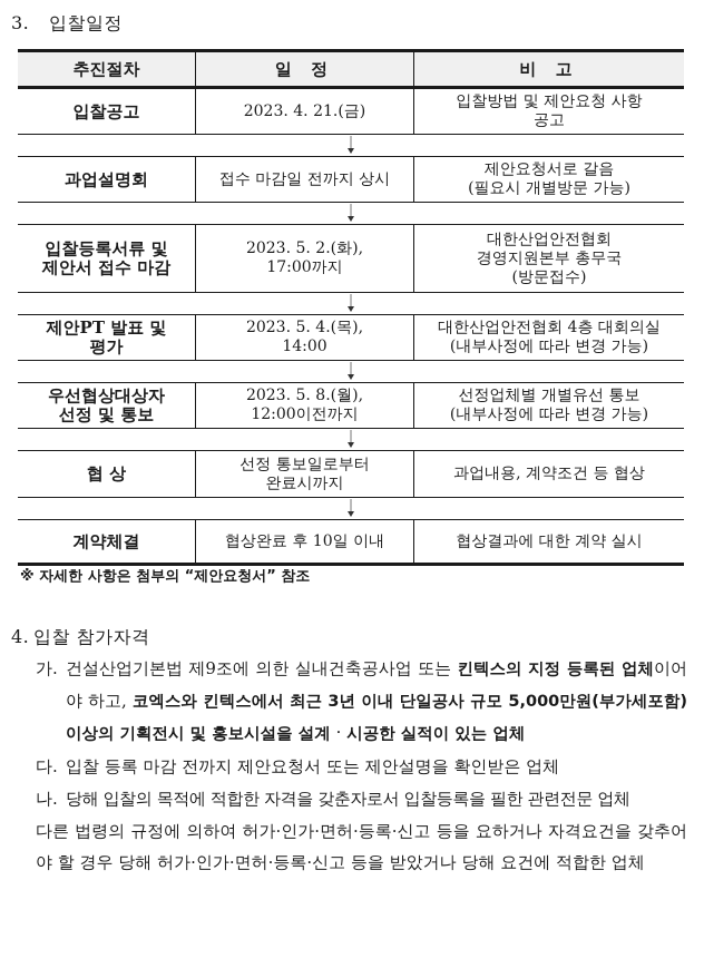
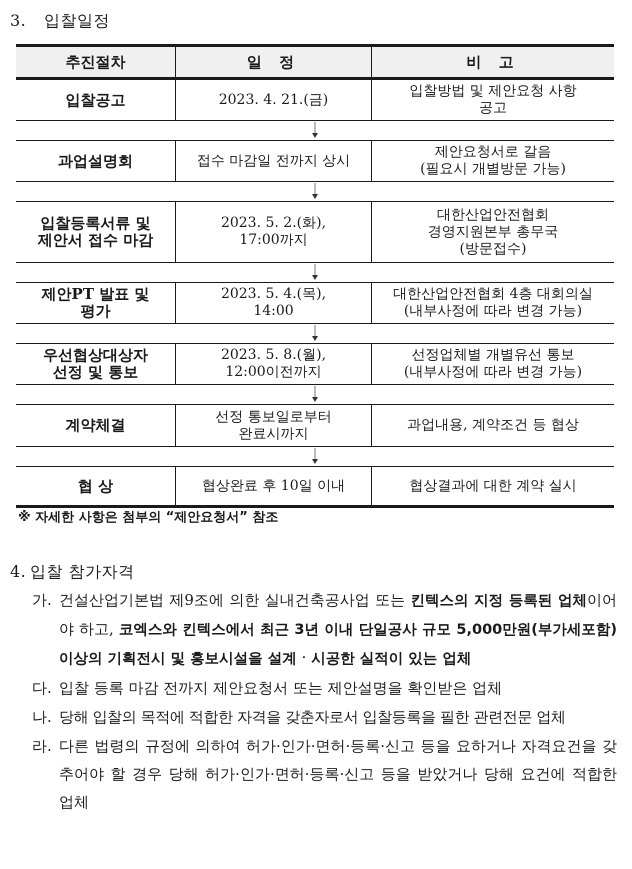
  3. 입찰일정
  추진절차
  일 정
  비 고
  입찰공고
  2023. 4. 21.(금)
  입찰방법 및 제안요청 사항
  공고
  과업설명회
  접수 마감일 전까지 상시
  제안요청서로 갈음
  (필요시 개별방문 가능)
  입찰등록서류 및
  제안서 접수 마감
  2023. 5. 2.(화),
  17:00까지
  대한산업안전협회
  경영지원본부 총무국
  (방문접수)
  제안PT 발표 및
  평가
  2023. 5. 4.(목),
  14:00
  대한산업안전협회 4층 대회의실
  (내부사정에 따라 변경 가능)
  우선협상대상자
  선정 및 통보
  2023. 5. 8.(월),
  12:00이전까지
  선정업체별 개별유선 통보
  (내부사정에 따라 변경 가능)
- 협 상
+ 계약체결
  선정 통보일로부터
  완료시까지
  과업내용, 계약조건 등 협상
- 계약체결
+ 협 상
  협상완료 후 10일 이내
  협상결과에 대한 계약 실시
  ※ 자세한 사항은 첨부의 “제안요청서” 참조
  4. 입찰 참가자격
  가.
  건설산업기본법 제9조에 의한 실내건축공사업 또는 킨텍스의 지정 등록된 업체이어야 하고, 코엑스와 킨텍스에서 최근 3년 이내 단일공사 규모 5,000만원(부가세포함) 이상의 기획전시 및 홍보시설을 설계ㆍ시공한 실적이 있는 업체
  다.
  입찰 등록 마감 전까지 제안요청서 또는 제안설명을 확인받은 업체
  나.
  당해 입찰의 목적에 적합한 자격을 갖춘자로서 입찰등록을 필한 관련전문 업체
+ 라.
  다른 법령의 규정에 의하여 허가·인가·면허·등록·신고 등을 요하거나 자격요건을 갖추어야 할 경우 당해 허가·인가·면허·등록·신고 등을 받았거나 당해 요건에 적합한 업체
